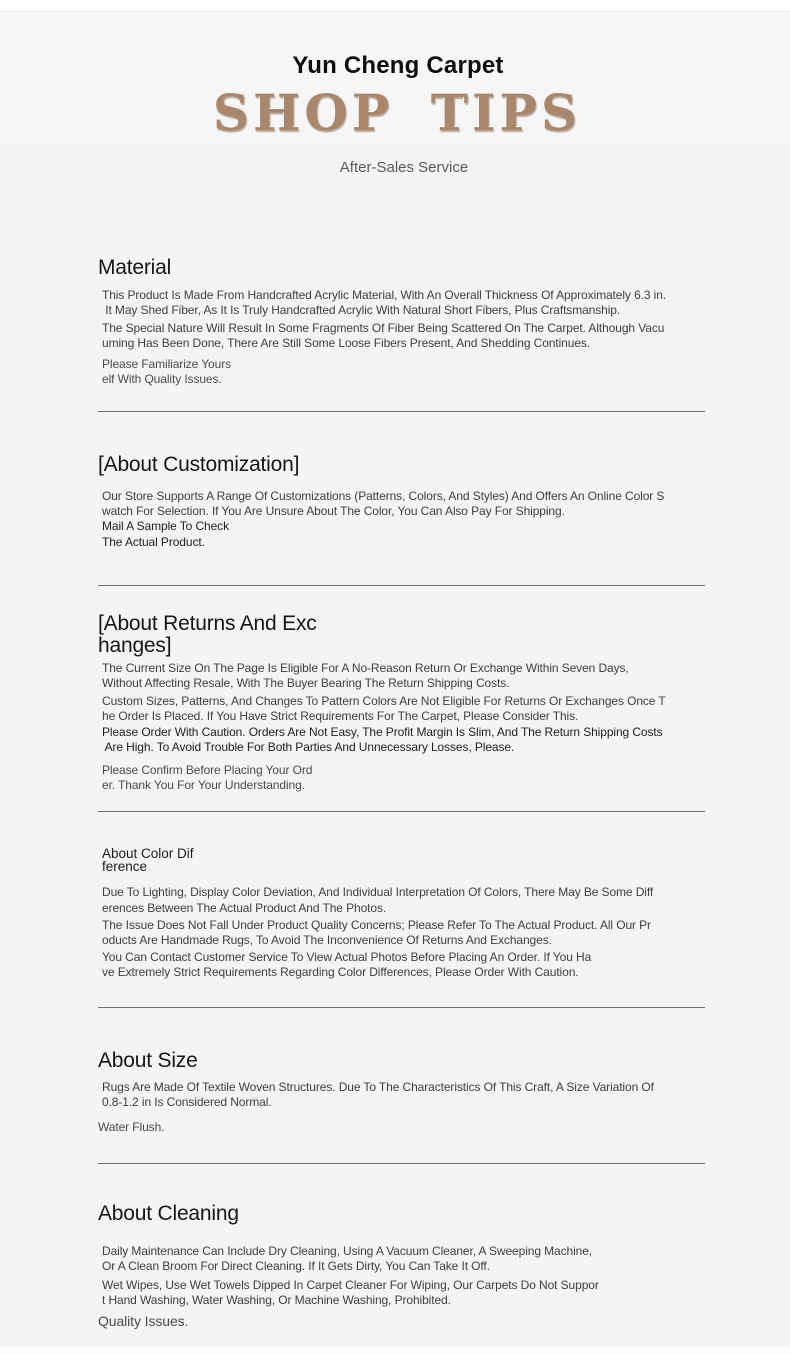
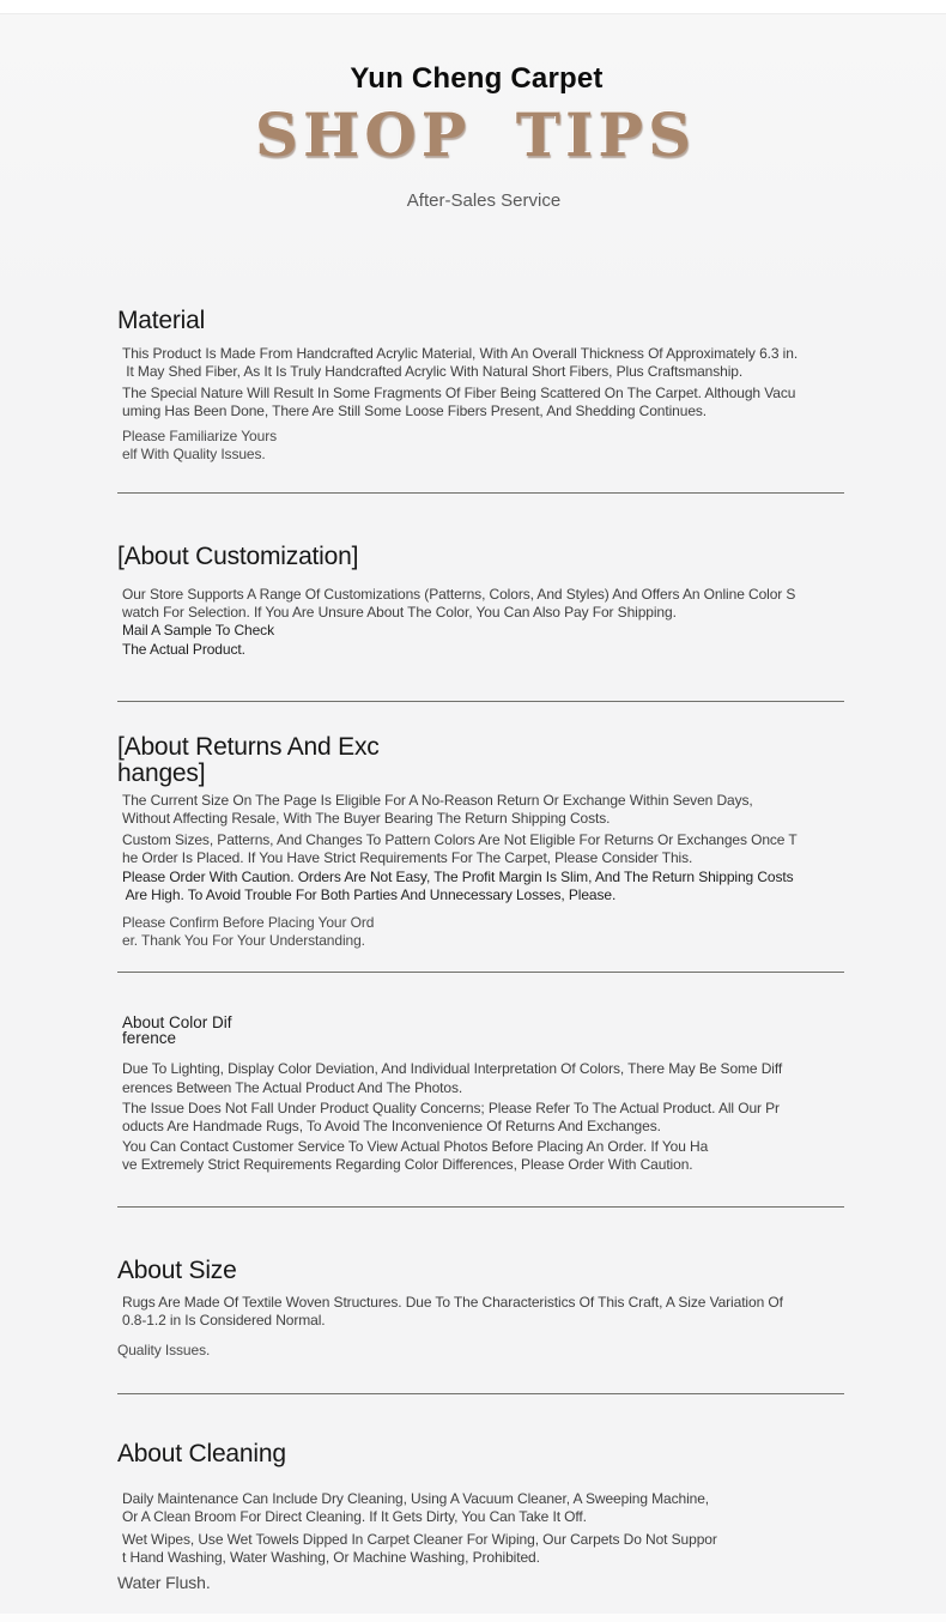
  Yun Cheng Carpet
  SHOP TIPS
  After-Sales Service
  Material
  This Product Is Made From Handcrafted Acrylic Material, With An Overall Thickness Of Approximately 6.3 in.
  It May Shed Fiber, As It Is Truly Handcrafted Acrylic With Natural Short Fibers, Plus Craftsmanship.
  The Special Nature Will Result In Some Fragments Of Fiber Being Scattered On The Carpet. Although Vacu
  uming Has Been Done, There Are Still Some Loose Fibers Present, And Shedding Continues.
  Please Familiarize Yours
  elf With Quality Issues.
  [About Customization]
  Our Store Supports A Range Of Customizations (Patterns, Colors, And Styles) And Offers An Online Color S
  watch For Selection. If You Are Unsure About The Color, You Can Also Pay For Shipping.
  Mail A Sample To Check
  The Actual Product.
  [About Returns And Exc
  hanges]
  The Current Size On The Page Is Eligible For A No-Reason Return Or Exchange Within Seven Days,
  Without Affecting Resale, With The Buyer Bearing The Return Shipping Costs.
  Custom Sizes, Patterns, And Changes To Pattern Colors Are Not Eligible For Returns Or Exchanges Once T
  he Order Is Placed. If You Have Strict Requirements For The Carpet, Please Consider This.
  Please Order With Caution. Orders Are Not Easy, The Profit Margin Is Slim, And The Return Shipping Costs
  Are High. To Avoid Trouble For Both Parties And Unnecessary Losses, Please.
  Please Confirm Before Placing Your Ord
  er. Thank You For Your Understanding.
  About Color Dif
  ference
  Due To Lighting, Display Color Deviation, And Individual Interpretation Of Colors, There May Be Some Diff
  erences Between The Actual Product And The Photos.
  The Issue Does Not Fall Under Product Quality Concerns; Please Refer To The Actual Product. All Our Pr
  oducts Are Handmade Rugs, To Avoid The Inconvenience Of Returns And Exchanges.
  You Can Contact Customer Service To View Actual Photos Before Placing An Order. If You Ha
  ve Extremely Strict Requirements Regarding Color Differences, Please Order With Caution.
  About Size
  Rugs Are Made Of Textile Woven Structures. Due To The Characteristics Of This Craft, A Size Variation Of
  0.8-1.2 in Is Considered Normal.
- Water Flush.
+ Quality Issues.
  About Cleaning
  Daily Maintenance Can Include Dry Cleaning, Using A Vacuum Cleaner, A Sweeping Machine,
  Or A Clean Broom For Direct Cleaning. If It Gets Dirty, You Can Take It Off.
  Wet Wipes, Use Wet Towels Dipped In Carpet Cleaner For Wiping, Our Carpets Do Not Suppor
  t Hand Washing, Water Washing, Or Machine Washing, Prohibited.
- Quality Issues.
+ Water Flush.
